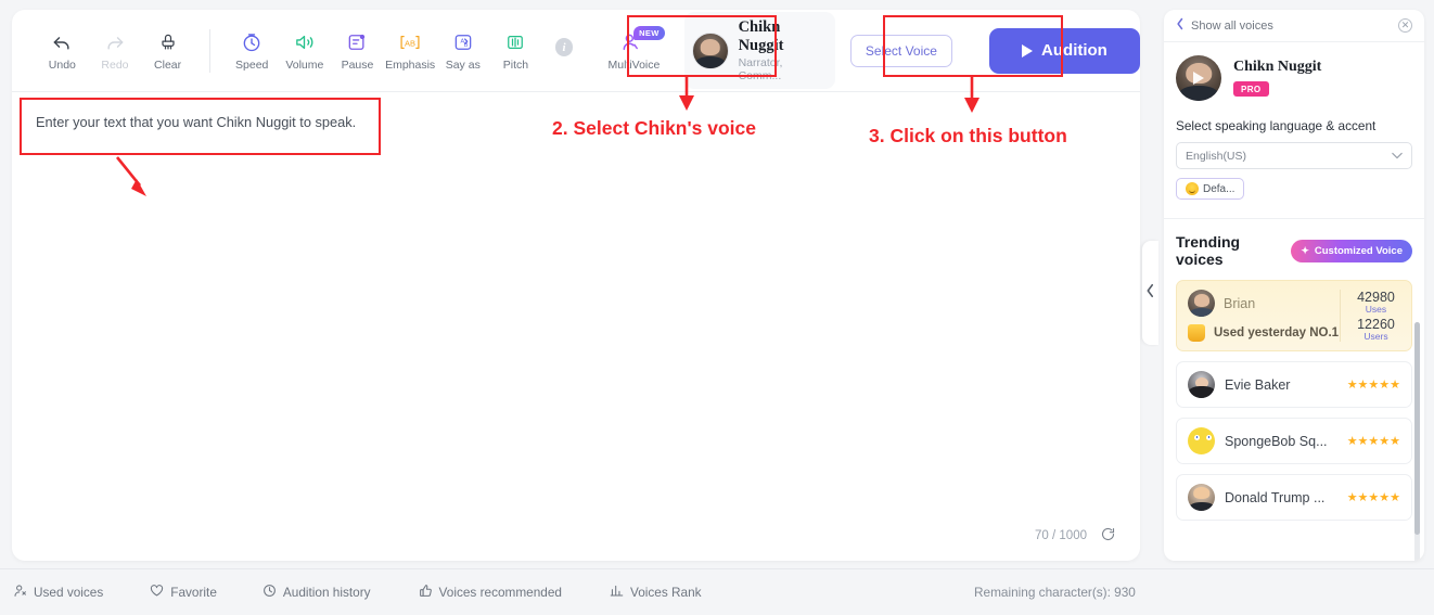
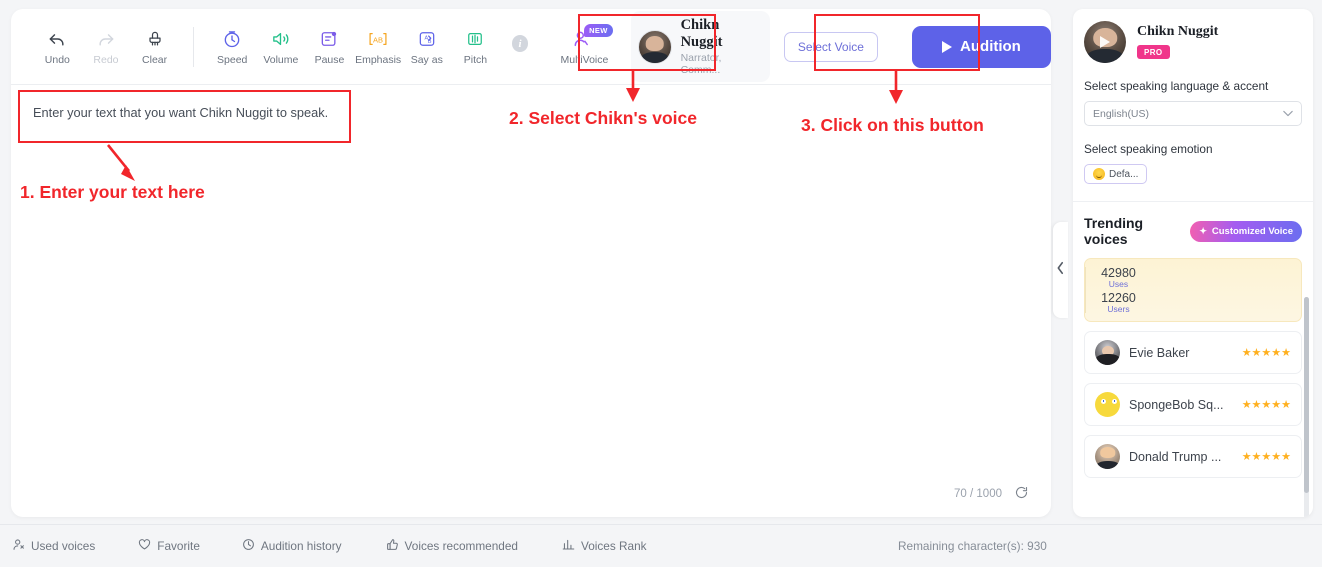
  Undo
  Redo
  Clear
  Speed
  Volume
  Pause
  AB
  Emphasis
  Say as
  Pitch
  i
  NEW
  MultiVoice
  Chikn Nuggit
  Narrator, Comm...
  Select Voice
  Audition
  Enter your text that you want Chikn Nuggit to speak.
  70 / 1000
+ 1. Enter your text here
  2. Select Chikn's voice
  3. Click on this button
- Show all voices
- ✕
  Chikn Nuggit
  PRO
  Select speaking language & accent
  English(US)
+ Select speaking emotion
  Defa...
  Trending voices
  ✦
  Customized Voice
- Brian
- Used yesterday NO.1
  42980
  Uses
  12260
  Users
  Evie Baker
  ★★★★★
  SpongeBob Sq...
  ★★★★★
  Donald Trump ...
  ★★★★★
  Used voices
  Favorite
  Audition history
  Voices recommended
  Voices Rank
  Remaining character(s): 930
